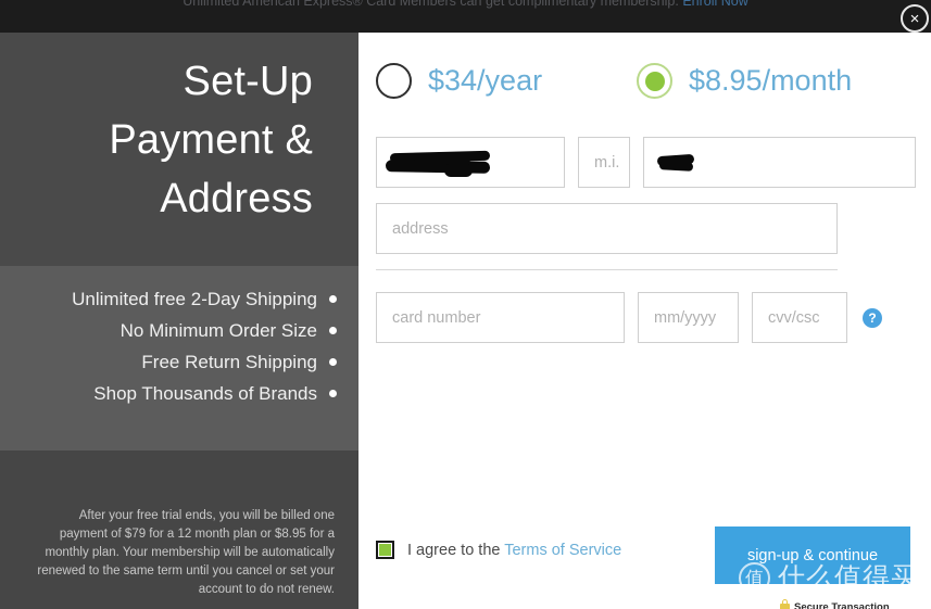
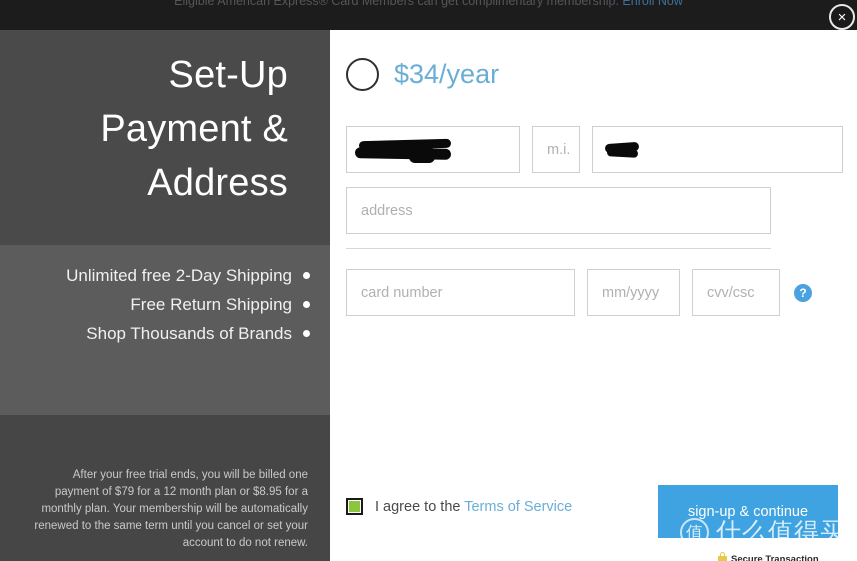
- Unlimited American Express® Card Members can get complimentary membership. Enroll Now
+ Eligible American Express® Card Members can get complimentary membership. Enroll Now
  ×
  Set-Up
  Payment &
  Address
  Unlimited free 2-Day Shipping
- No Minimum Order Size
  Free Return Shipping
  Shop Thousands of Brands
  After your free trial ends, you will be billed one payment of $79 for a 12 month plan or $8.95 for a monthly plan. Your membership will be automatically renewed to the same term until you cancel or set your account to do not renew.
  $34/year
- $8.95/month
  m.i.
  address
  card number
  mm/yyyy
  cvv/csc
  ?
  I agree to the Terms of Service
  sign-up & continue
  Secure Transaction
  值
  什么值得买
